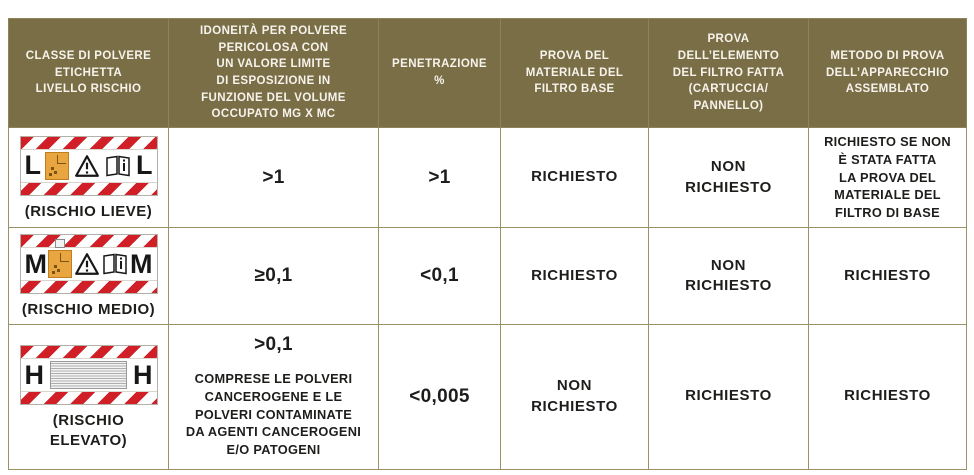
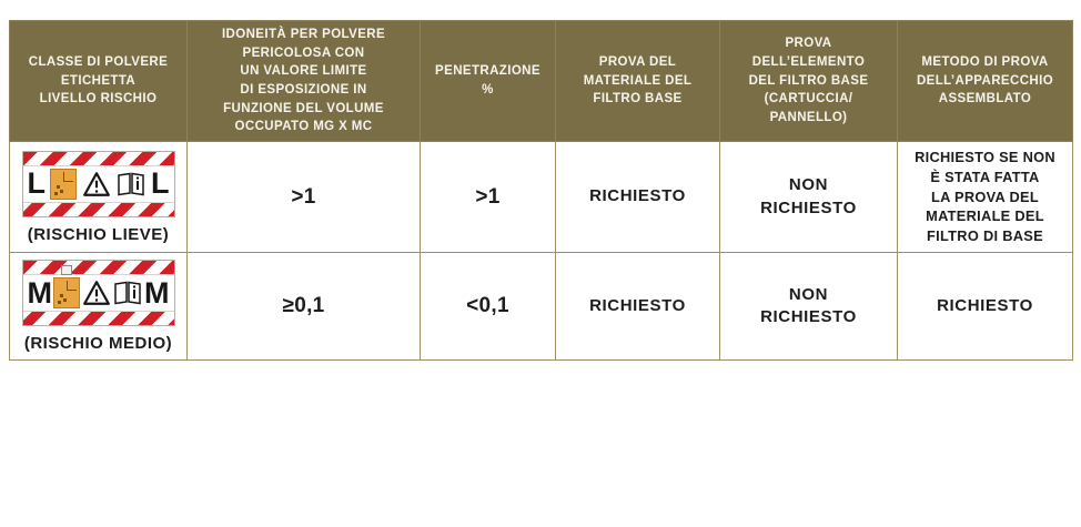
- CLASSE DI POLVERE ETICHETTA LIVELLO RISCHIO	IDONEITÀ PER POLVERE PERICOLOSA CON UN VALORE LIMITE DI ESPOSIZIONE IN FUNZIONE DEL VOLUME OCCUPATO MG X MC	PENETRAZIONE %	PROVA DEL MATERIALE DEL FILTRO BASE	PROVA DELL’ELEMENTO DEL FILTRO FATTA (CARTUCCIA/ PANNELLO)	METODO DI PROVA DELL’APPARECCHIO ASSEMBLATO
+ CLASSE DI POLVERE ETICHETTA LIVELLO RISCHIO	IDONEITÀ PER POLVERE PERICOLOSA CON UN VALORE LIMITE DI ESPOSIZIONE IN FUNZIONE DEL VOLUME OCCUPATO MG X MC	PENETRAZIONE %	PROVA DEL MATERIALE DEL FILTRO BASE	PROVA DELL’ELEMENTO DEL FILTRO BASE (CARTUCCIA/ PANNELLO)	METODO DI PROVA DELL’APPARECCHIO ASSEMBLATO
  L L (RISCHIO LIEVE)	>1	>1	RICHIESTO	NON RICHIESTO	RICHIESTO SE NON È STATA FATTA LA PROVA DEL MATERIALE DEL FILTRO DI BASE
  M M (RISCHIO MEDIO)	≥0,1	<0,1	RICHIESTO	NON RICHIESTO	RICHIESTO
- H H (RISCHIO ELEVATO)	>0,1 COMPRESE LE POLVERI CANCEROGENE E LE POLVERI CONTAMINATE DA AGENTI CANCEROGENI E/O PATOGENI	<0,005	NON RICHIESTO	RICHIESTO	RICHIESTO
